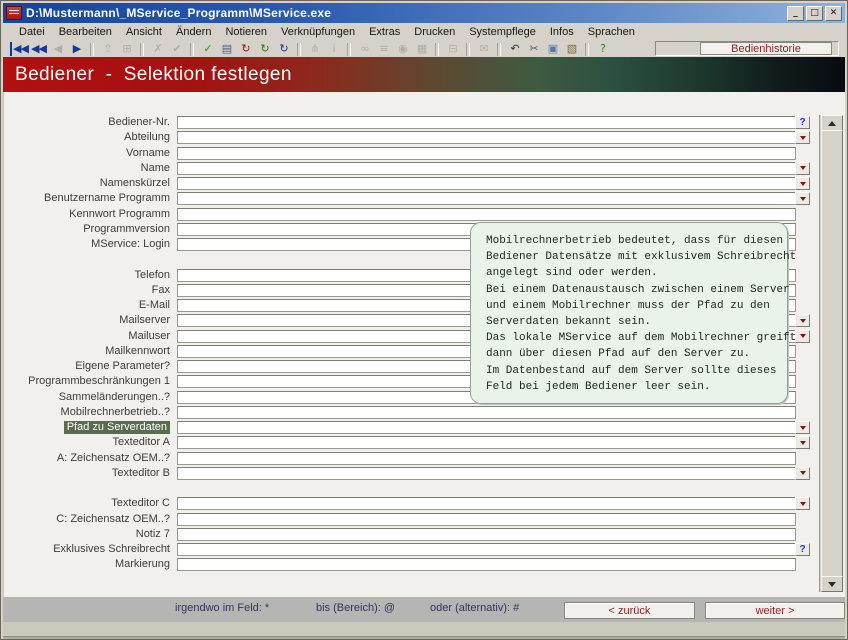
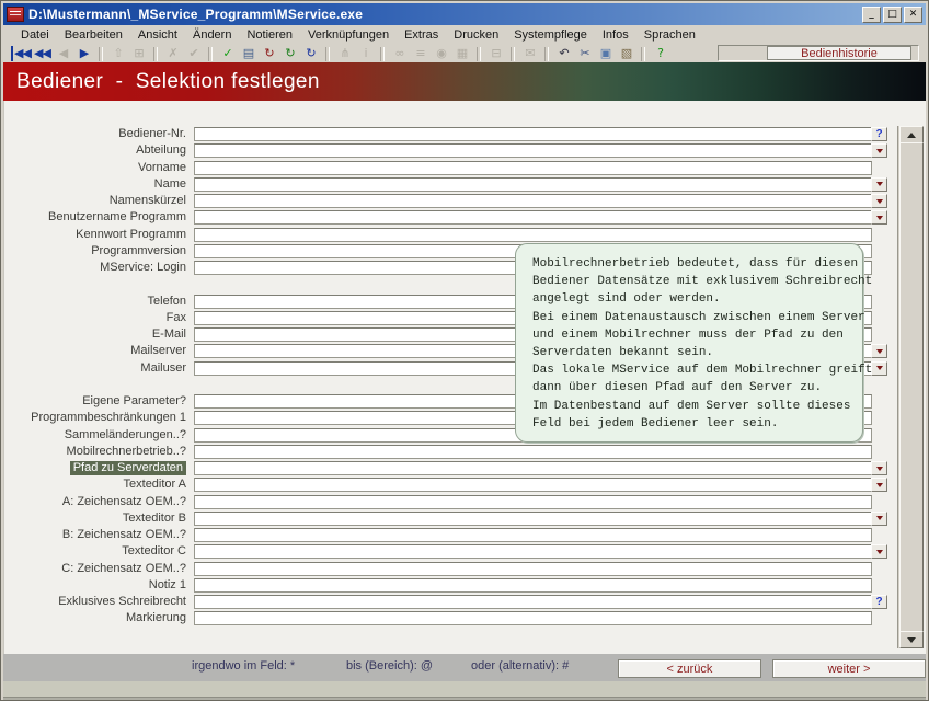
  D:\Mustermann\_MService_Programm\MService.exe
  _
  □
  ✕
  Datei
  Bearbeiten
  Ansicht
  Ändern
  Notieren
  Verknüpfungen
  Extras
  Drucken
  Systempflege
  Infos
  Sprachen
  ◀◀
  ◀◀
  ◀
  ▶
  ⇧
  ⊞
  ✗
  ✔
  ✓
  ▤
  ↻
  ↻
  ↻
  ⋔
  ∞
  ≡
  ◉
  ▦
  ⊟
  ✉
  ↶
  ✂
  ▣
  ▧
  ?
  Bedienhistorie
  Bediener - Selektion festlegen
  Bediener-Nr.
  ?
  Abteilung
  Vorname
  Name
  Namenskürzel
  Benutzername Programm
  Kennwort Programm
  Programmversion
  MService: Login
  Telefon
  Fax
  E-Mail
  Mailserver
  Mailuser
- Mailkennwort
  Eigene Parameter?
  Programmbeschränkungen 1
  Sammeländerungen..?
  Mobilrechnerbetrieb..?
  Pfad zu Serverdaten
  Texteditor A
  A: Zeichensatz OEM..?
  Texteditor B
+ B: Zeichensatz OEM..?
  Texteditor C
  C: Zeichensatz OEM..?
- Notiz 7
+ Notiz 1
  Exklusives Schreibrecht
  ?
  Markierung
  Mobilrechnerbetrieb bedeutet, dass für diesen
  Bediener Datensätze mit exklusivem Schreibrech
  angelegt sind oder werden.
  Bei einem Datenaustausch zwischen einem Server
  und einem Mobilrechner muss der Pfad zu den
  Serverdaten bekannt sein.
  Das lokale MService auf dem Mobilrechner greif
  dann über diesen Pfad auf den Server zu.
  Im Datenbestand auf dem Server sollte dieses
  Feld bei jedem Bediener leer sein.
  irgendwo im Feld: *
  bis (Bereich): @
  oder (alternativ): #
  < zurück
  weiter >
